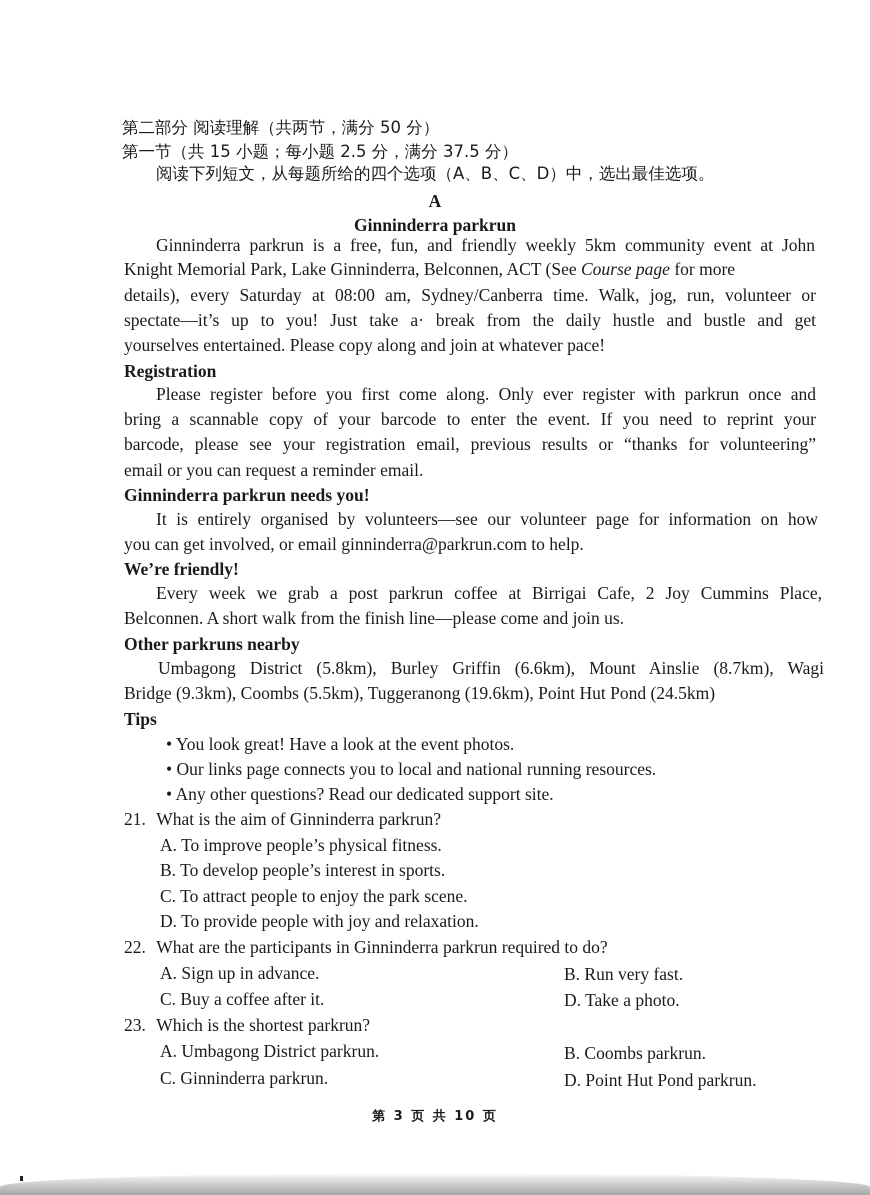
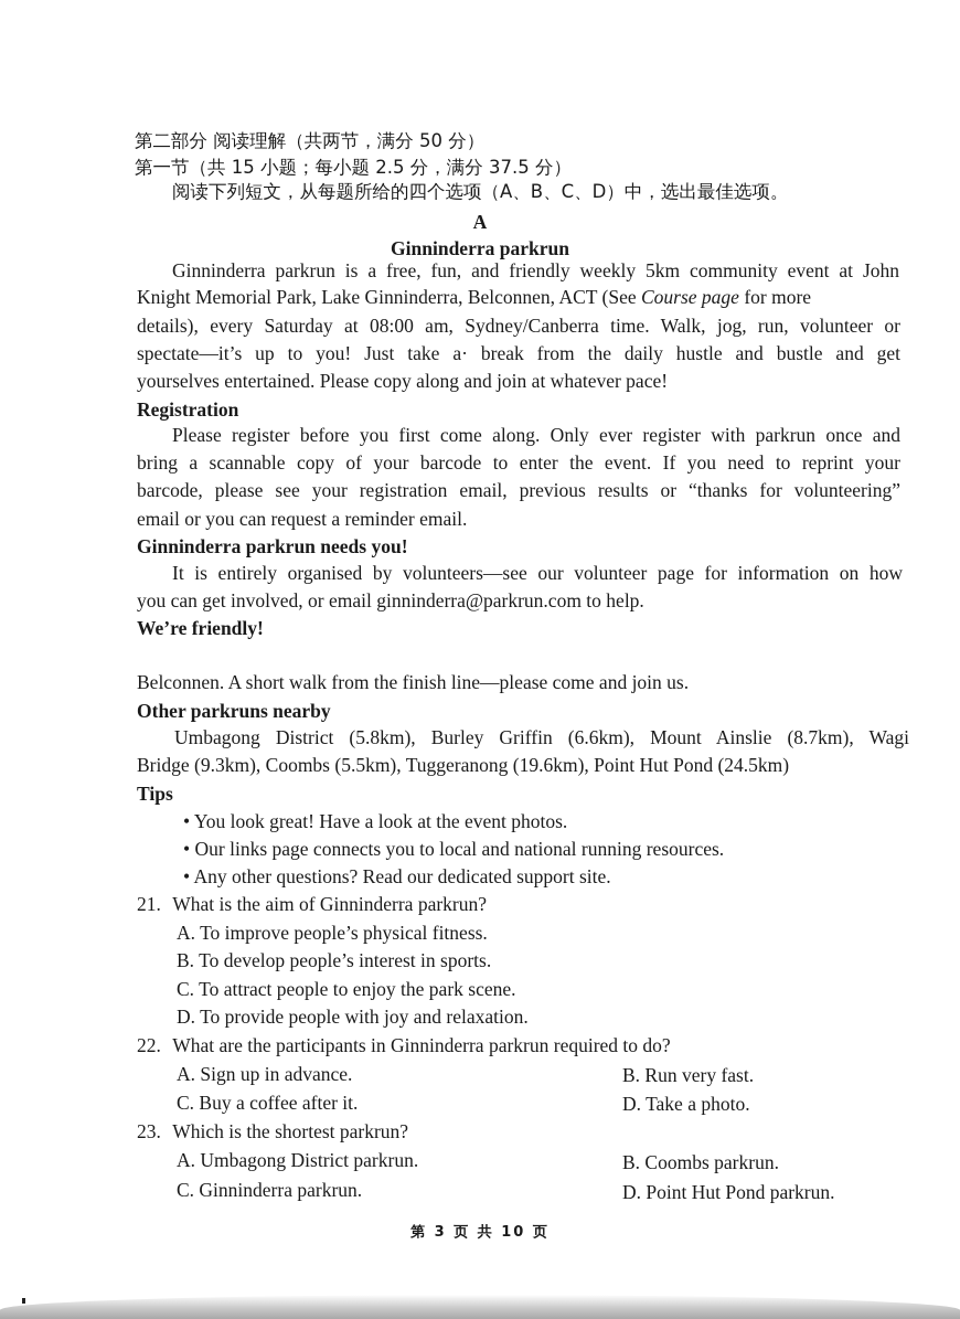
  第二部分 阅读理解（共两节，满分 50 分）
  第一节（共 15 小题；每小题 2.5 分，满分 37.5 分）
  阅读下列短文，从每题所给的四个选项（A、B、C、D）中，选出最佳选项。
  A
  Ginninderra parkrun
  Ginninderra parkrun is a free, fun, and friendly weekly 5km community event at John
  Knight Memorial Park, Lake Ginninderra, Belconnen, ACT (See Course page for more
  details), every Saturday at 08:00 am, Sydney/Canberra time. Walk, jog, run, volunteer or
  spectate—it’s up to you! Just take a· break from the daily hustle and bustle and get
  yourselves entertained. Please copy along and join at whatever pace!
  Registration
  Please register before you first come along. Only ever register with parkrun once and
  bring a scannable copy of your barcode to enter the event. If you need to reprint your
  barcode, please see your registration email, previous results or “thanks for volunteering”
  email or you can request a reminder email.
  Ginninderra parkrun needs you!
  It is entirely organised by volunteers—see our volunteer page for information on how
  you can get involved, or email ginninderra@parkrun.com to help.
  We’re friendly!
- Every week we grab a post parkrun coffee at Birrigai Cafe, 2 Joy Cummins Place,
  Belconnen. A short walk from the finish line—please come and join us.
  Other parkruns nearby
  Umbagong District (5.8km), Burley Griffin (6.6km), Mount Ainslie (8.7km), Wagi
  Bridge (9.3km), Coombs (5.5km), Tuggeranong (19.6km), Point Hut Pond (24.5km)
  Tips
  • You look great! Have a look at the event photos.
  • Our links page connects you to local and national running resources.
  • Any other questions? Read our dedicated support site.
  21. What is the aim of Ginninderra parkrun?
  A. To improve people’s physical fitness.
  B. To develop people’s interest in sports.
  C. To attract people to enjoy the park scene.
  D. To provide people with joy and relaxation.
  22. What are the participants in Ginninderra parkrun required to do?
  A. Sign up in advance.
  B. Run very fast.
  C. Buy a coffee after it.
  D. Take a photo.
  23. Which is the shortest parkrun?
  A. Umbagong District parkrun.
  B. Coombs parkrun.
  C. Ginninderra parkrun.
  D. Point Hut Pond parkrun.
  第 3 页 共 10 页
